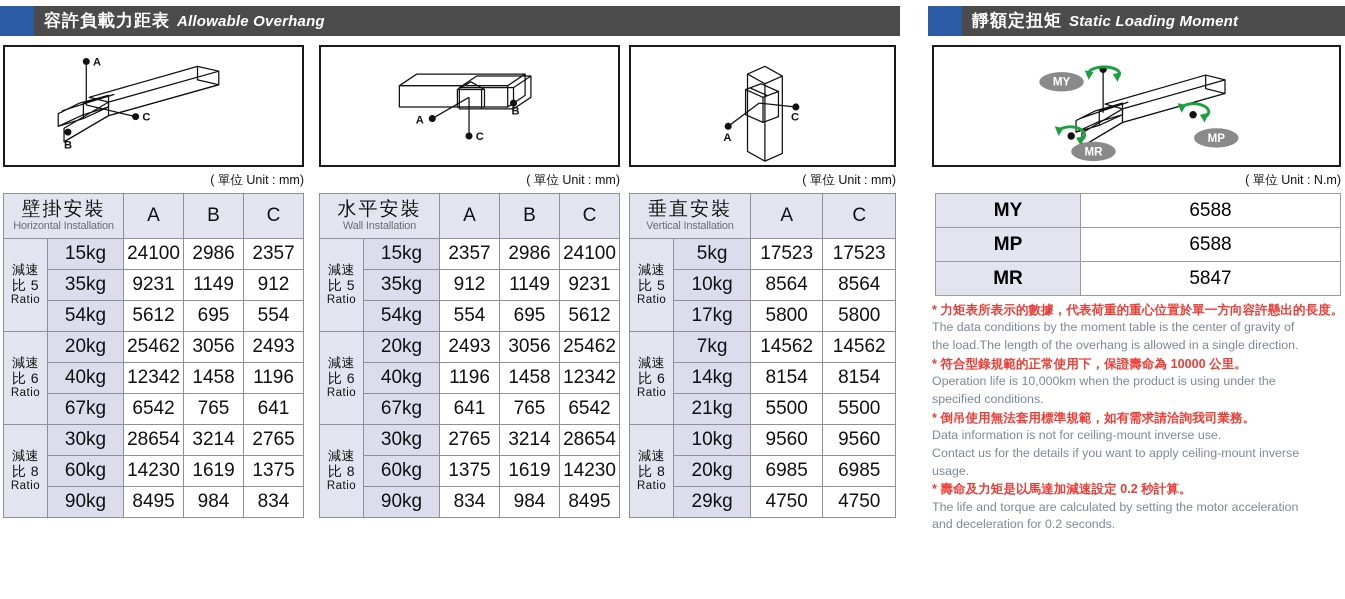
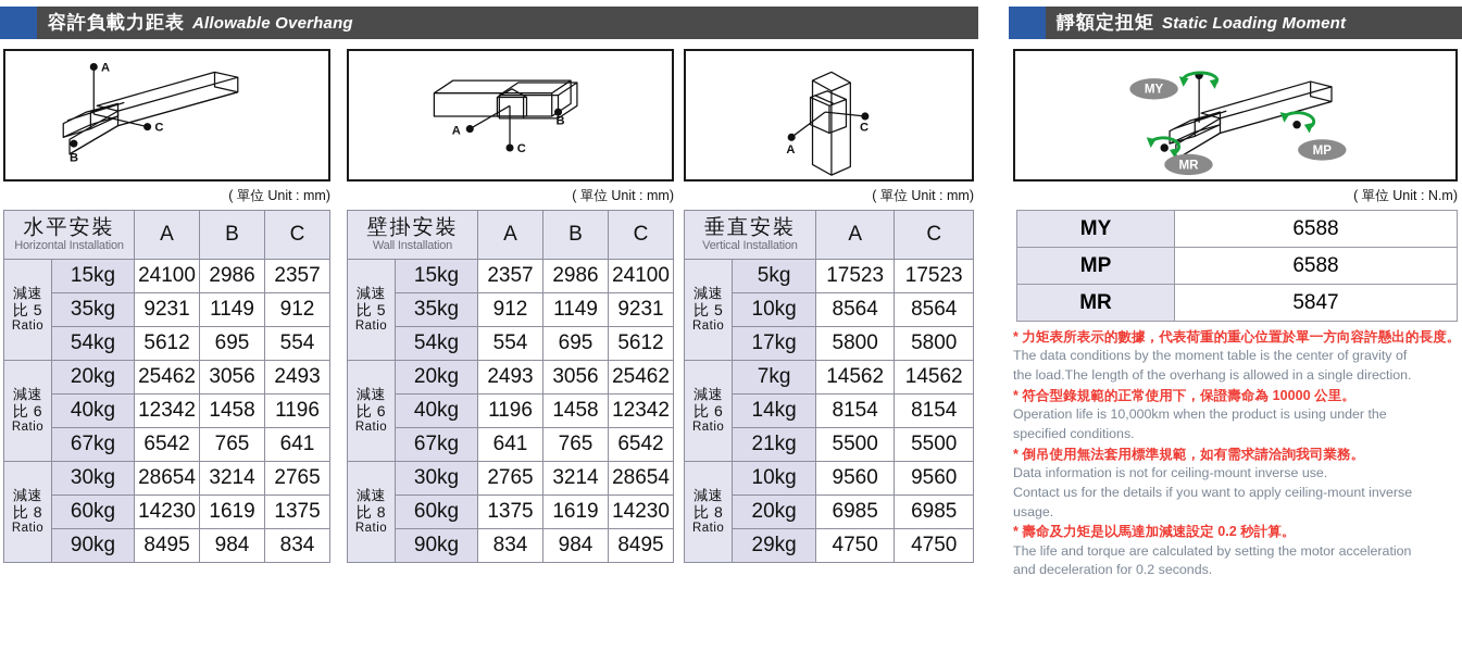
  容許負載力距表
  Allowable Overhang
  靜額定扭矩
  Static Loading Moment
  A
  B
  C
  A
  B
  C
  A
  C
  MY
  MP
  MR
  ( 單位 Unit : mm)
  ( 單位 Unit : mm)
  ( 單位 Unit : mm)
  ( 單位 Unit : N.m)
- 壁掛安裝Horizontal Installation	A	B	C
+ 水平安裝Horizontal Installation	A	B	C
  減速比 5Ratio	15kg	24100	2986	2357
  35kg	9231	1149	912
  54kg	5612	695	554
  減速比 6Ratio	20kg	25462	3056	2493
  40kg	12342	1458	1196
  67kg	6542	765	641
  減速比 8Ratio	30kg	28654	3214	2765
  60kg	14230	1619	1375
  90kg	8495	984	834
- 水平安裝Wall Installation	A	B	C
+ 壁掛安裝Wall Installation	A	B	C
  減速比 5Ratio	15kg	2357	2986	24100
  35kg	912	1149	9231
  54kg	554	695	5612
  減速比 6Ratio	20kg	2493	3056	25462
  40kg	1196	1458	12342
  67kg	641	765	6542
  減速比 8Ratio	30kg	2765	3214	28654
  60kg	1375	1619	14230
  90kg	834	984	8495
  垂直安裝Vertical Installation	A	C
  減速比 5Ratio	5kg	17523	17523
  10kg	8564	8564
  17kg	5800	5800
  減速比 6Ratio	7kg	14562	14562
  14kg	8154	8154
  21kg	5500	5500
  減速比 8Ratio	10kg	9560	9560
  20kg	6985	6985
  29kg	4750	4750
  MY	6588
  MP	6588
  MR	5847
  * 力矩表所表示的數據，代表荷重的重心位置於單一方向容許懸出的長度。
  The data conditions by the moment table is the center of gravity of
  the load.The length of the overhang is allowed in a single direction.
  * 符合型錄規範的正常使用下，保證壽命為 10000 公里。
  Operation life is 10,000km when the product is using under the
  specified conditions.
  * 倒吊使用無法套用標準規範，如有需求請洽詢我司業務。
  Data information is not for ceiling-mount inverse use.
  Contact us for the details if you want to apply ceiling-mount inverse
  usage.
  * 壽命及力矩是以馬達加減速設定 0.2 秒計算。
  The life and torque are calculated by setting the motor acceleration
  and deceleration for 0.2 seconds.
